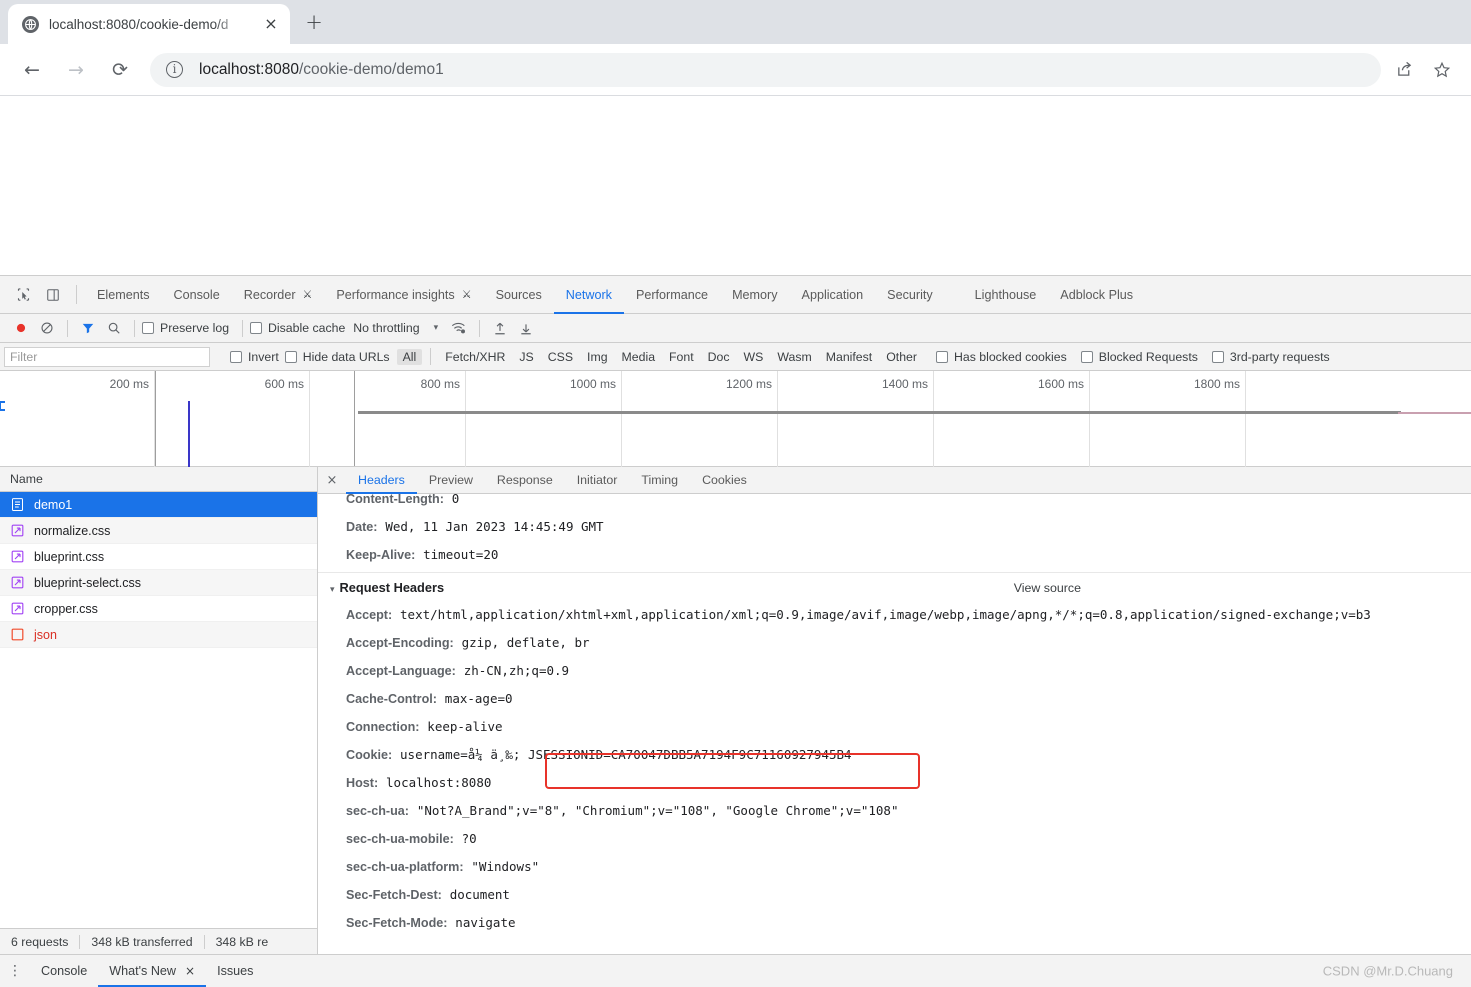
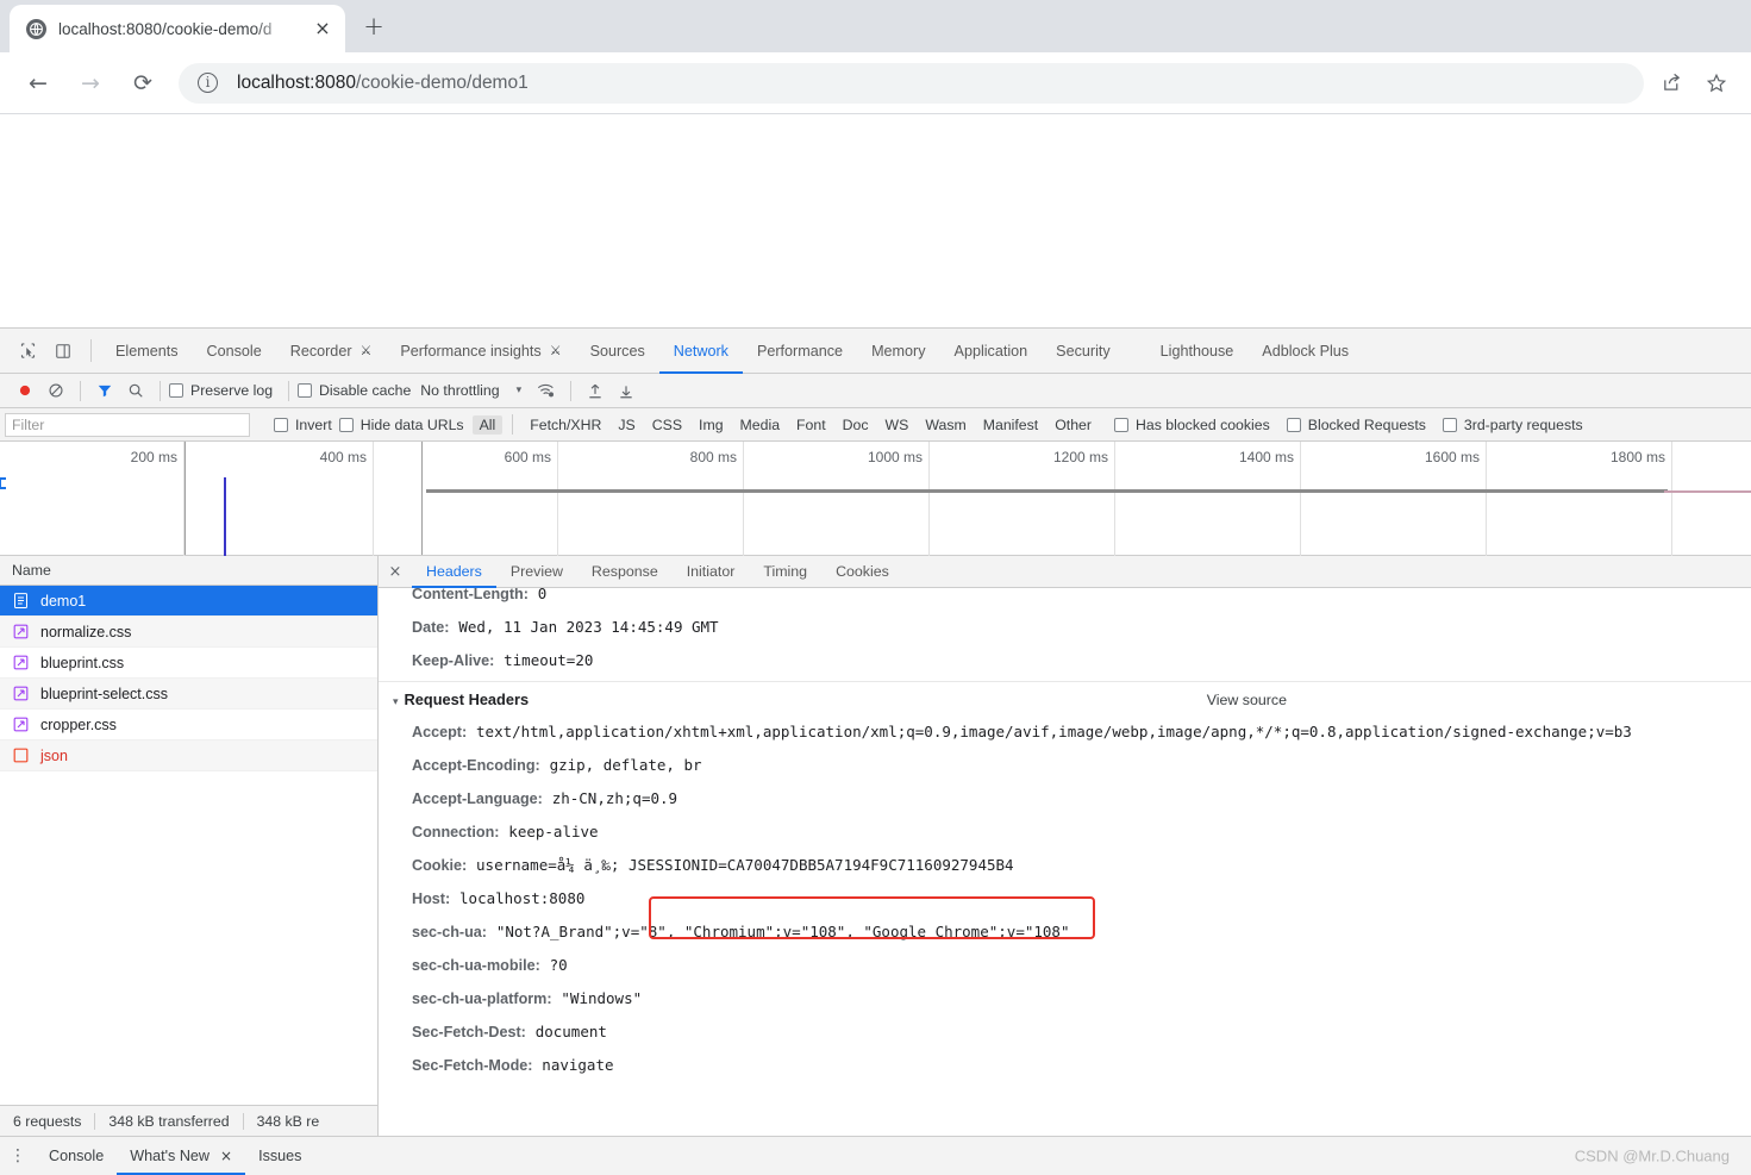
  localhost:8080/cookie-demo/d
  ×
  +
  ←
  →
  ⟳
  i
  localhost:8080/cookie-demo/demo1
  Elements
  Console
  Recorder
  ⚔
  Performance insights
  ⚔
  Sources
  Network
  Performance
  Memory
  Application
  Security
  Lighthouse
  Adblock Plus
  Preserve log
  Disable cache
  No throttling
  ▾
  Filter
  Invert
  Hide data URLs
  All
  Fetch/XHR
  JS
  CSS
  Img
  Media
  Font
  Doc
  WS
  Wasm
  Manifest
  Other
  Has blocked cookies
  Blocked Requests
  3rd-party requests
  200 ms
+ 400 ms
  600 ms
  800 ms
  1000 ms
  1200 ms
  1400 ms
  1600 ms
  1800 ms
  Name
  demo1
  normalize.css
  blueprint.css
  blueprint-select.css
  cropper.css
  json
  6 requests
  348 kB transferred
  348 kB re
  ×
  Headers
  Preview
  Response
  Initiator
  Timing
  Cookies
  Content-Length: 0
  Date: Wed, 11 Jan 2023 14:45:49 GMT
  Keep-Alive: timeout=20
  ▾ Request Headers
  View source
  Accept: text/html,application/xhtml+xml,application/xml;q=0.9,image/avif,image/webp,image/apng,*/*;q=0.8,application/signed-exchange;v=b3
  Accept-Encoding: gzip, deflate, br
  Accept-Language: zh-CN,zh;q=0.9
- Cache-Control: max-age=0
  Connection: keep-alive
  Cookie: username=å¼ ä¸‰; JSESSIONID=CA70047DBB5A7194F9C71160927945B4
  Host: localhost:8080
  sec-ch-ua: "Not?A_Brand";v="8", "Chromium";v="108", "Google Chrome";v="108"
  sec-ch-ua-mobile: ?0
  sec-ch-ua-platform: "Windows"
  Sec-Fetch-Dest: document
  Sec-Fetch-Mode: navigate
  ⋮
  Console
  What's New
  ×
  Issues
  CSDN @Mr.D.Chuang
